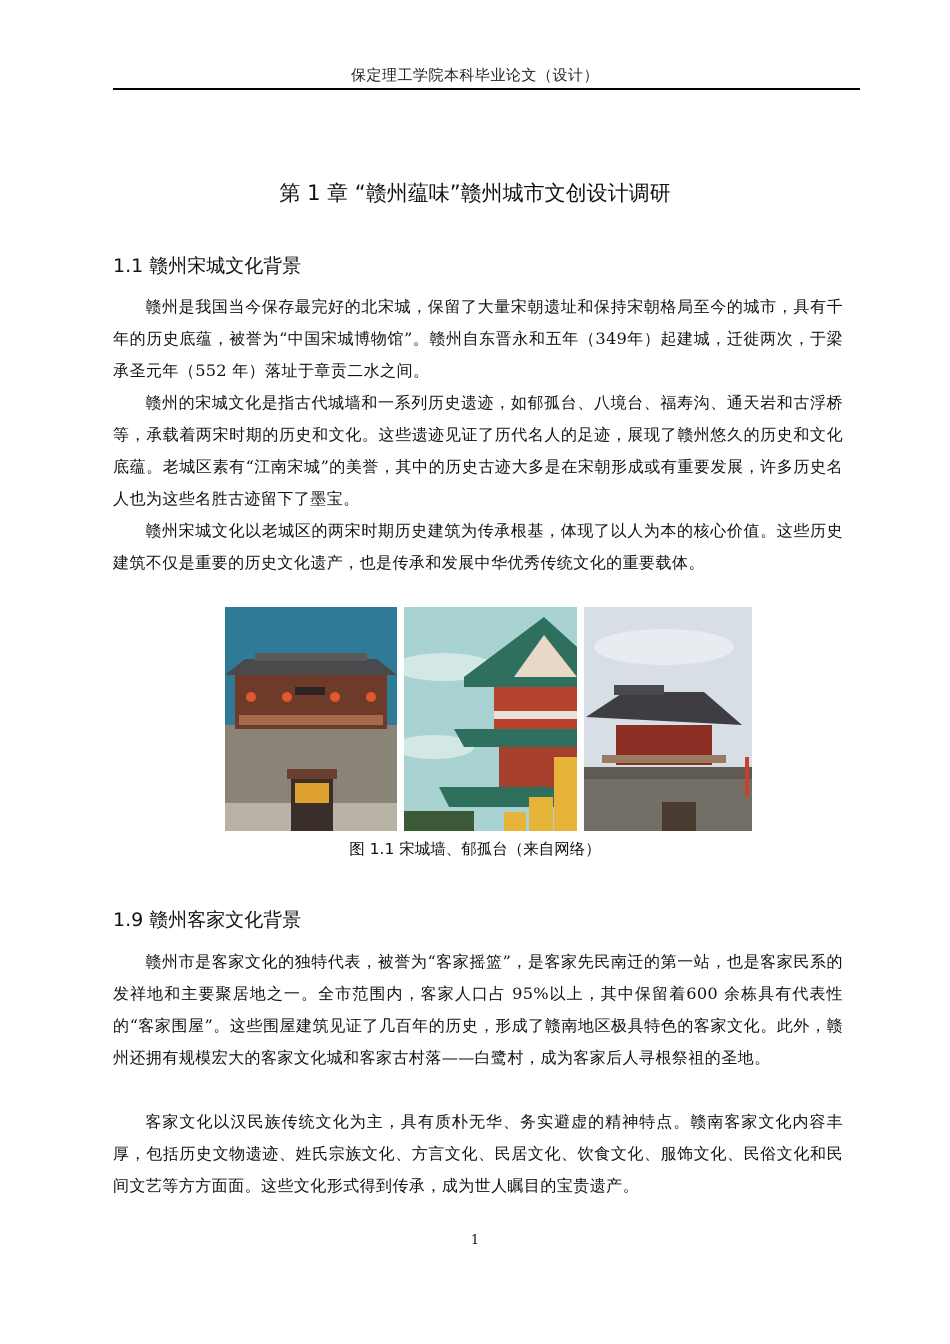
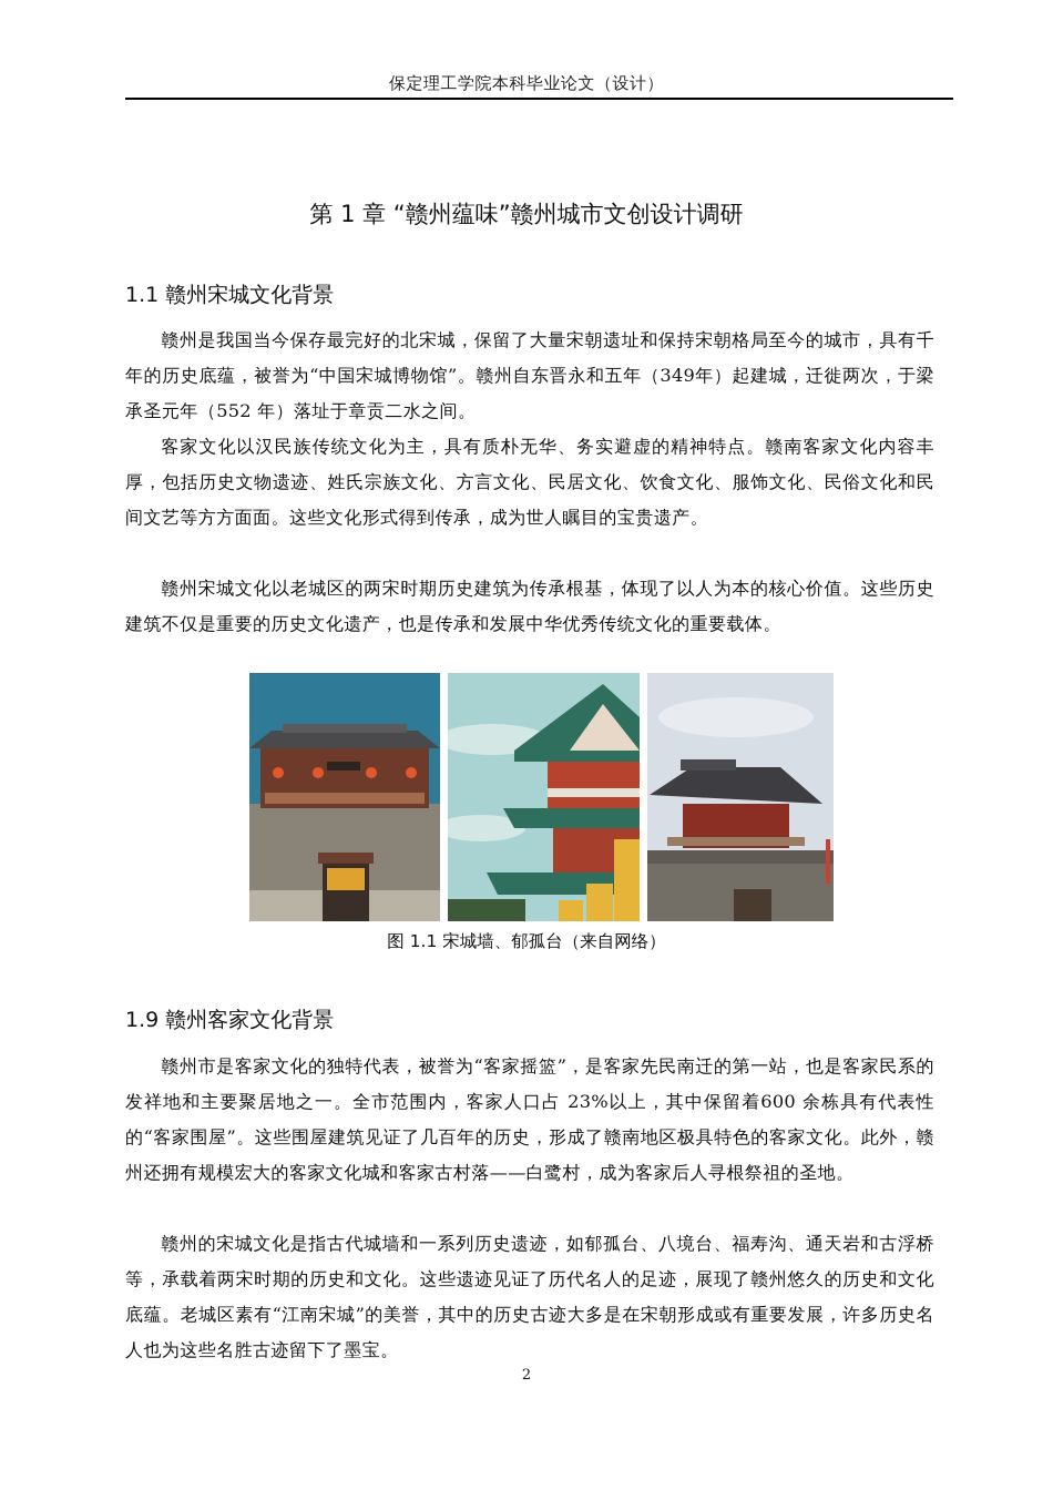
  保定理工学院本科毕业论文（设计）
  第 1 章 “赣州蕴味”赣州城市文创设计调研
  1.1 赣州宋城文化背景
  赣州是我国当今保存最完好的北宋城，保留了大量宋朝遗址和保持宋朝格局至今的城市，具有千年的历史底蕴，被誉为“中国宋城博物馆”。赣州自东晋永和五年（349年）起建城，迁徙两次，于梁承圣元年（552 年）落址于章贡二水之间。
- 赣州的宋城文化是指古代城墙和一系列历史遗迹，如郁孤台、八境台、福寿沟、通天岩和古浮桥等，承载着两宋时期的历史和文化。这些遗迹见证了历代名人的足迹，展现了赣州悠久的历史和文化底蕴。老城区素有“江南宋城”的美誉，其中的历史古迹大多是在宋朝形成或有重要发展，许多历史名人也为这些名胜古迹留下了墨宝。
+ 客家文化以汉民族传统文化为主，具有质朴无华、务实避虚的精神特点。赣南客家文化内容丰厚，包括历史文物遗迹、姓氏宗族文化、方言文化、民居文化、饮食文化、服饰文化、民俗文化和民间文艺等方方面面。这些文化形式得到传承，成为世人瞩目的宝贵遗产。
  赣州宋城文化以老城区的两宋时期历史建筑为传承根基，体现了以人为本的核心价值。这些历史建筑不仅是重要的历史文化遗产，也是传承和发展中华优秀传统文化的重要载体。
  图 1.1 宋城墙、郁孤台（来自网络）
  1.9 赣州客家文化背景
- 赣州市是客家文化的独特代表，被誉为“客家摇篮”，是客家先民南迁的第一站，也是客家民系的发祥地和主要聚居地之一。全市范围内，客家人口占 95%以上，其中保留着600 余栋具有代表性的“客家围屋”。这些围屋建筑见证了几百年的历史，形成了赣南地区极具特色的客家文化。此外，赣州还拥有规模宏大的客家文化城和客家古村落——白鹭村，成为客家后人寻根祭祖的圣地。
+ 赣州市是客家文化的独特代表，被誉为“客家摇篮”，是客家先民南迁的第一站，也是客家民系的发祥地和主要聚居地之一。全市范围内，客家人口占 23%以上，其中保留着600 余栋具有代表性的“客家围屋”。这些围屋建筑见证了几百年的历史，形成了赣南地区极具特色的客家文化。此外，赣州还拥有规模宏大的客家文化城和客家古村落——白鹭村，成为客家后人寻根祭祖的圣地。
- 客家文化以汉民族传统文化为主，具有质朴无华、务实避虚的精神特点。赣南客家文化内容丰厚，包括历史文物遗迹、姓氏宗族文化、方言文化、民居文化、饮食文化、服饰文化、民俗文化和民间文艺等方方面面。这些文化形式得到传承，成为世人瞩目的宝贵遗产。
+ 赣州的宋城文化是指古代城墙和一系列历史遗迹，如郁孤台、八境台、福寿沟、通天岩和古浮桥等，承载着两宋时期的历史和文化。这些遗迹见证了历代名人的足迹，展现了赣州悠久的历史和文化底蕴。老城区素有“江南宋城”的美誉，其中的历史古迹大多是在宋朝形成或有重要发展，许多历史名人也为这些名胜古迹留下了墨宝。
- 1
+ 2
